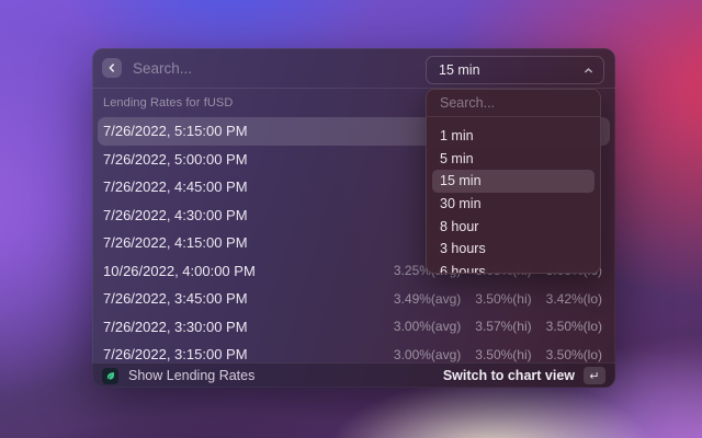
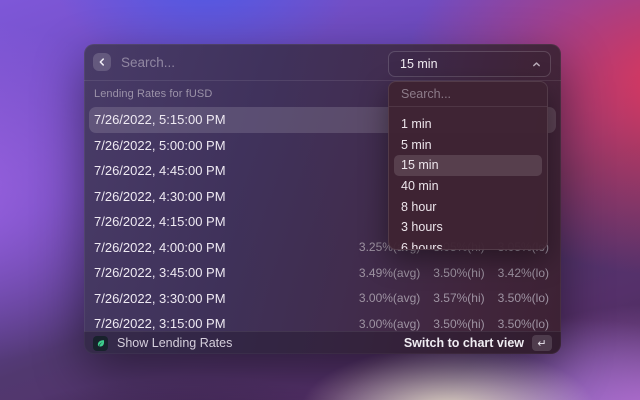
  Search...
  15 min
  Lending Rates for fUSD
  7/26/2022, 5:15:00 PM
  7/26/2022, 5:00:00 PM
  7/26/2022, 4:45:00 PM
  7/26/2022, 4:30:00 PM
  7/26/2022, 4:15:00 PM
- 10/26/2022, 4:00:00 PM
+ 7/26/2022, 4:00:00 PM
  7/26/2022, 3:45:00 PM
  3.49%(avg)
  3.50%(hi)
  3.42%(lo)
  7/26/2022, 3:30:00 PM
  3.00%(avg)
  3.57%(hi)
  3.50%(lo)
  7/26/2022, 3:15:00 PM
  3.00%(avg)
  3.50%(hi)
  3.50%(lo)
  Show Lending Rates
  Switch to chart view
  ↵
  Search...
  1 min
  5 min
  15 min
- 30 min
+ 40 min
  8 hour
  3 hours
  6 hours
